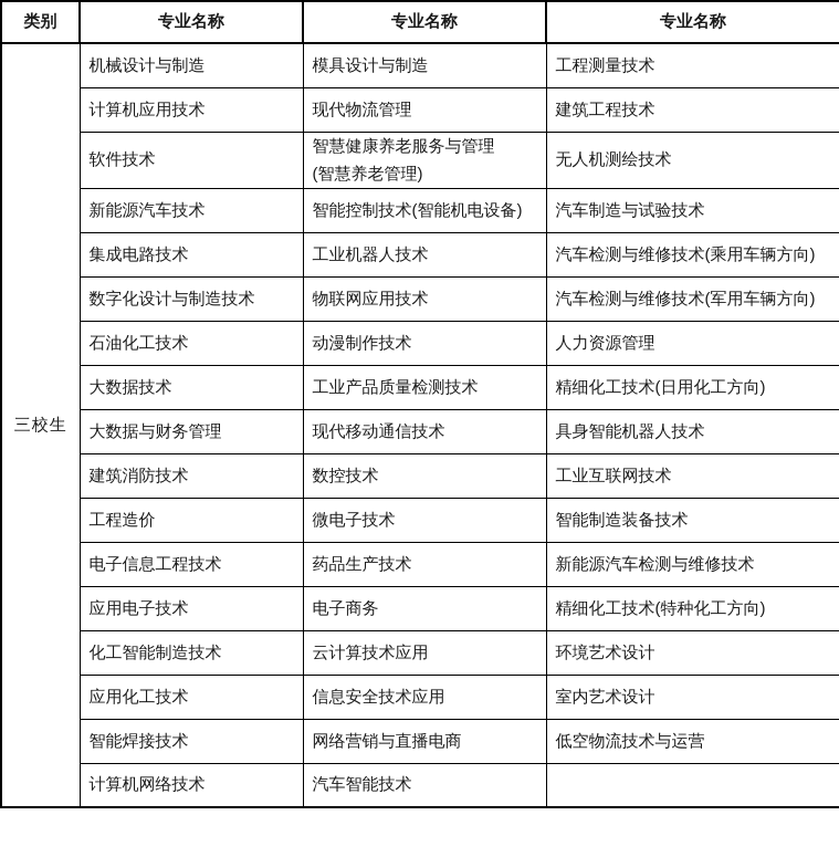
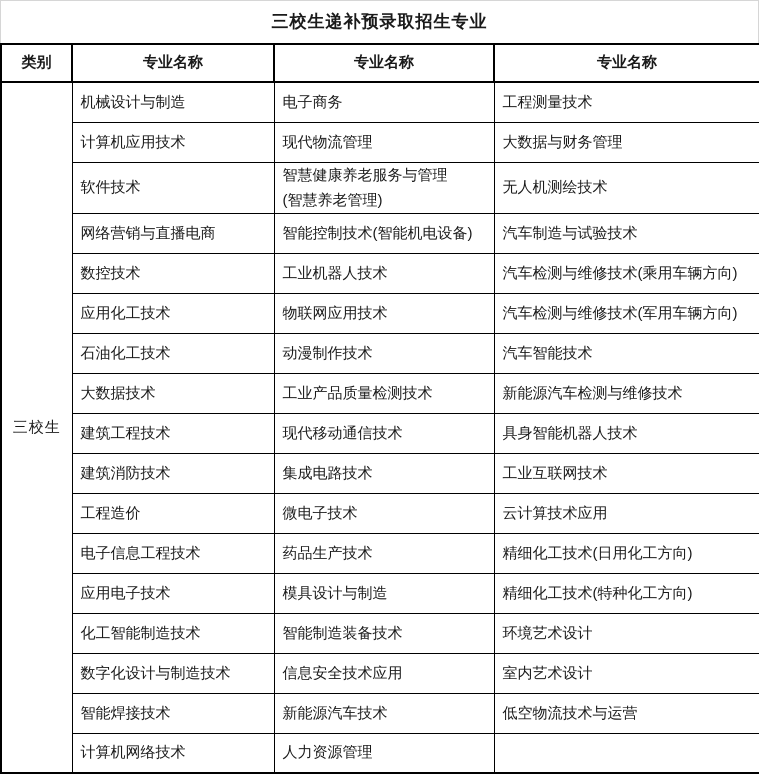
+ 三校生递补预录取招生专业
  类别	专业名称	专业名称	专业名称
- 三校生	机械设计与制造	模具设计与制造	工程测量技术
+ 三校生	机械设计与制造	电子商务	工程测量技术
- 计算机应用技术	现代物流管理	建筑工程技术
+ 计算机应用技术	现代物流管理	大数据与财务管理
  软件技术	智慧健康养老服务与管理 (智慧养老管理)	无人机测绘技术
- 新能源汽车技术	智能控制技术(智能机电设备)	汽车制造与试验技术
+ 网络营销与直播电商	智能控制技术(智能机电设备)	汽车制造与试验技术
- 集成电路技术	工业机器人技术	汽车检测与维修技术(乘用车辆方向)
+ 数控技术	工业机器人技术	汽车检测与维修技术(乘用车辆方向)
- 数字化设计与制造技术	物联网应用技术	汽车检测与维修技术(军用车辆方向)
+ 应用化工技术	物联网应用技术	汽车检测与维修技术(军用车辆方向)
- 石油化工技术	动漫制作技术	人力资源管理
+ 石油化工技术	动漫制作技术	汽车智能技术
- 大数据技术	工业产品质量检测技术	精细化工技术(日用化工方向)
+ 大数据技术	工业产品质量检测技术	新能源汽车检测与维修技术
- 大数据与财务管理	现代移动通信技术	具身智能机器人技术
+ 建筑工程技术	现代移动通信技术	具身智能机器人技术
- 建筑消防技术	数控技术	工业互联网技术
+ 建筑消防技术	集成电路技术	工业互联网技术
- 工程造价	微电子技术	智能制造装备技术
+ 工程造价	微电子技术	云计算技术应用
- 电子信息工程技术	药品生产技术	新能源汽车检测与维修技术
+ 电子信息工程技术	药品生产技术	精细化工技术(日用化工方向)
- 应用电子技术	电子商务	精细化工技术(特种化工方向)
+ 应用电子技术	模具设计与制造	精细化工技术(特种化工方向)
- 化工智能制造技术	云计算技术应用	环境艺术设计
+ 化工智能制造技术	智能制造装备技术	环境艺术设计
- 应用化工技术	信息安全技术应用	室内艺术设计
+ 数字化设计与制造技术	信息安全技术应用	室内艺术设计
- 智能焊接技术	网络营销与直播电商	低空物流技术与运营
+ 智能焊接技术	新能源汽车技术	低空物流技术与运营
- 计算机网络技术	汽车智能技术
+ 计算机网络技术	人力资源管理
